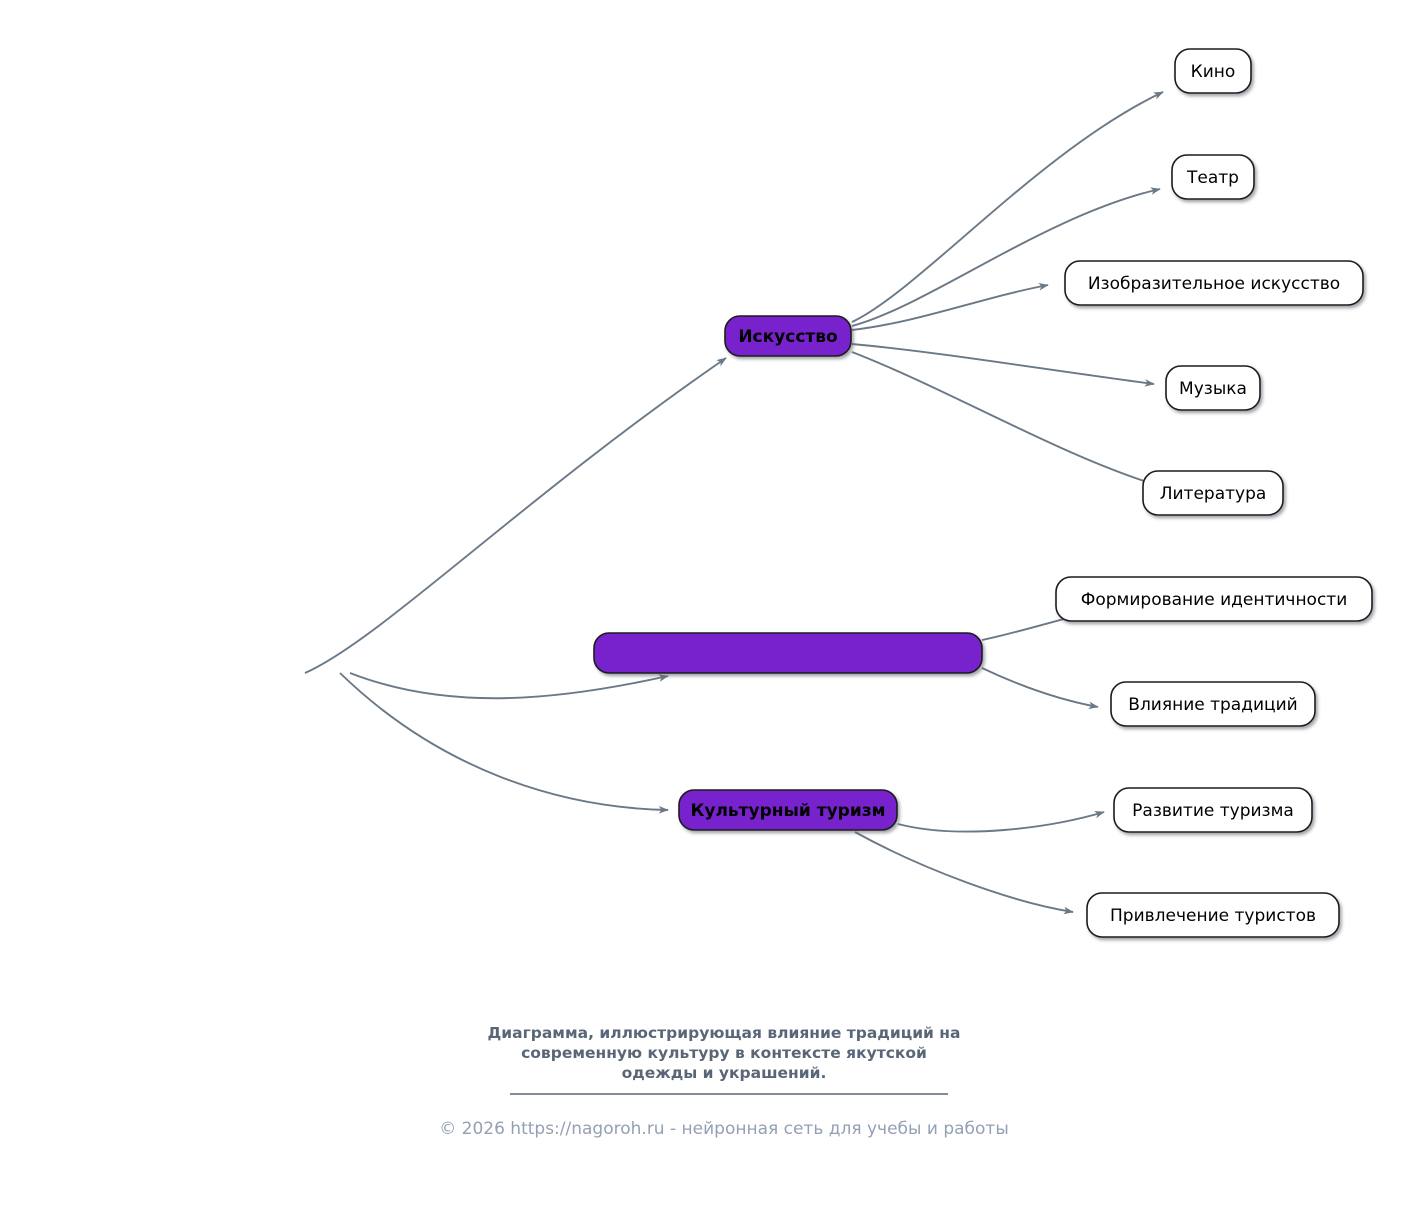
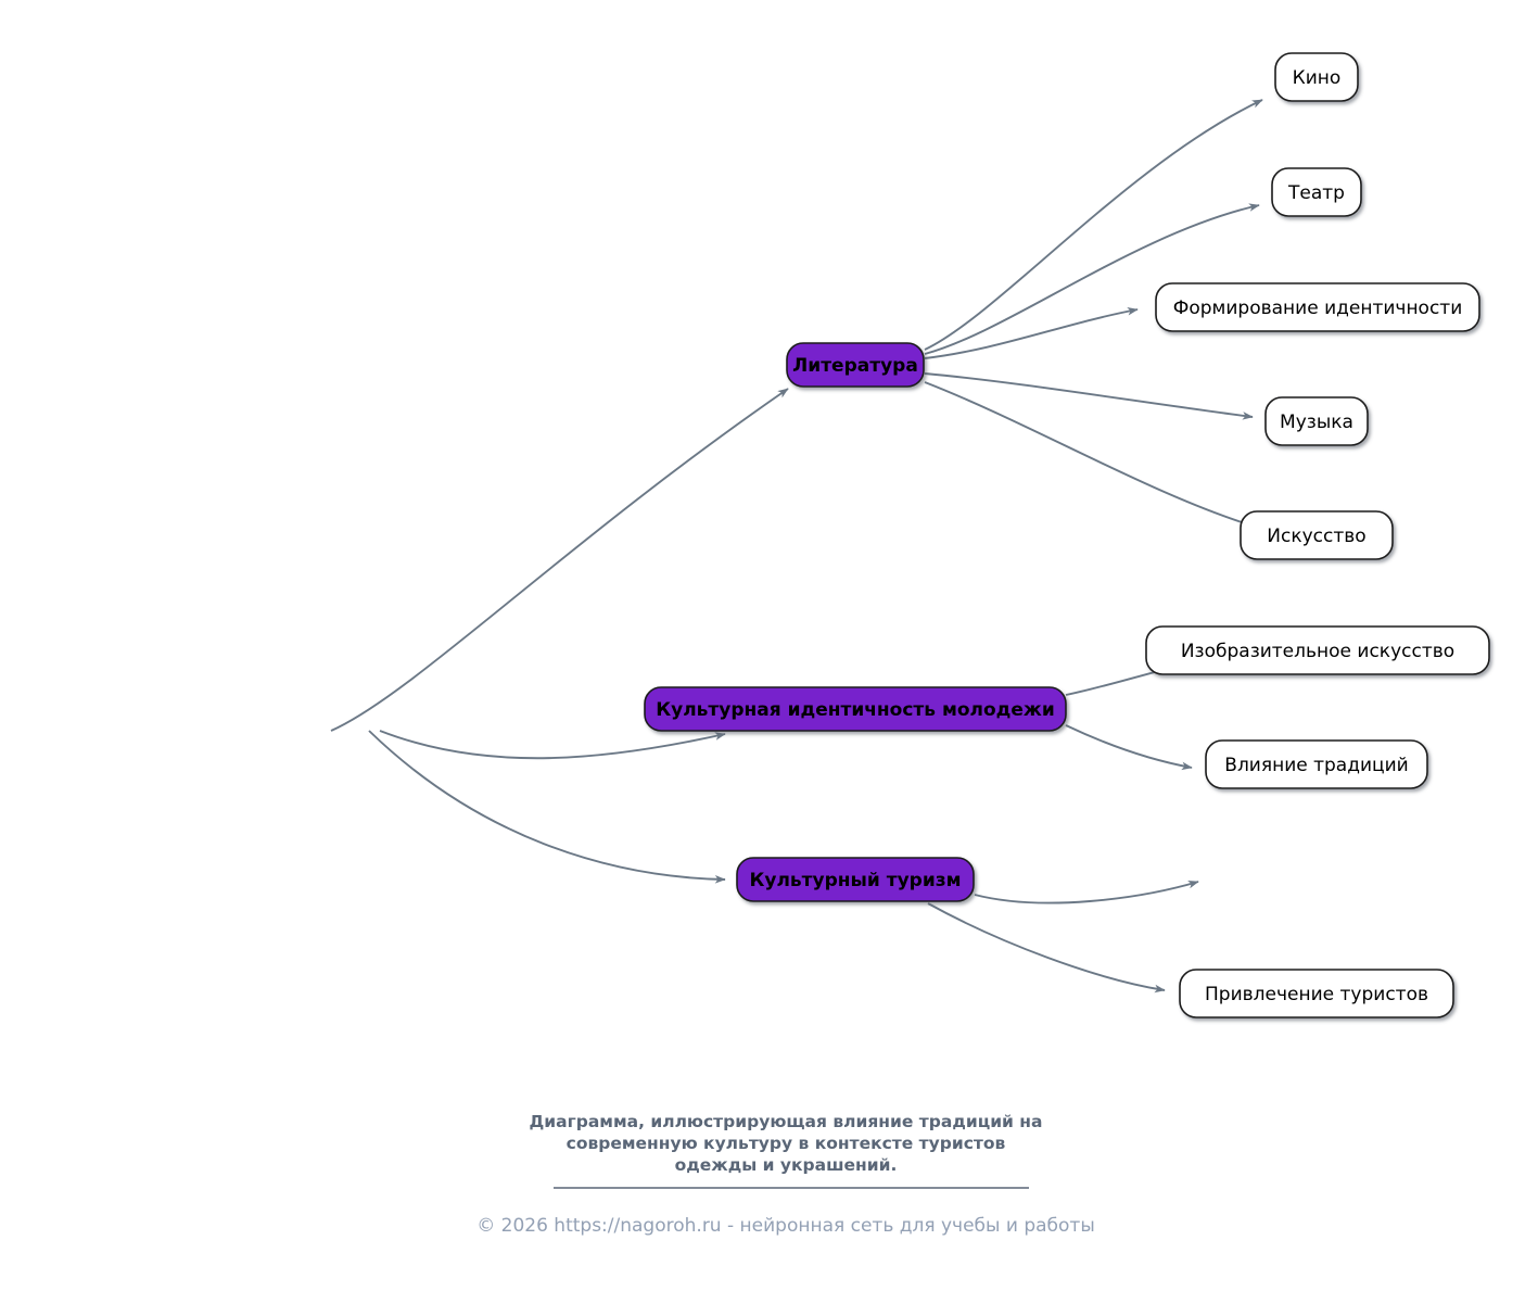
- Искусство
+ Литература
+ Культурная идентичность молодежи
  Культурный туризм
  Кино
  Театр
- Изобразительное искусство
+ Формирование идентичности
  Музыка
- Литература
+ Искусство
- Формирование идентичности
+ Изобразительное искусство
  Влияние традиций
- Развитие туризма
  Привлечение туристов
  Диаграмма, иллюстрирующая влияние традиций на
- современную культуру в контексте якутской
+ современную культуру в контексте туристов
  одежды и украшений.
  © 2026 https://nagoroh.ru - нейронная сеть для учебы и работы
